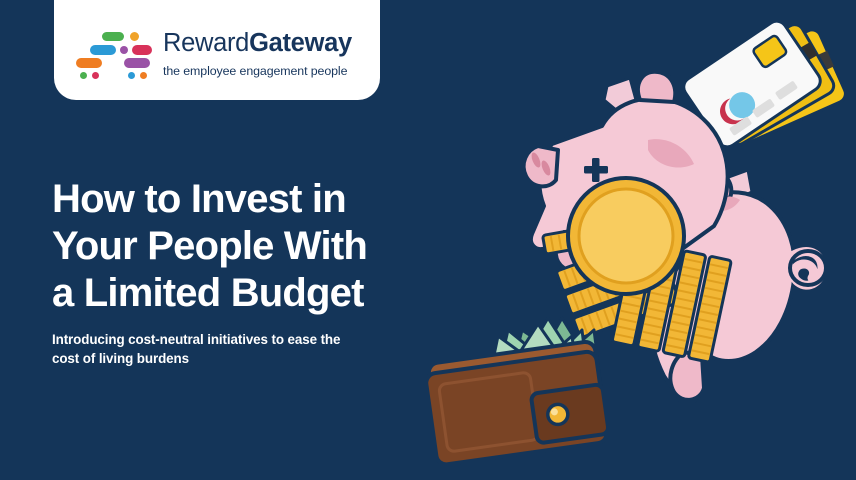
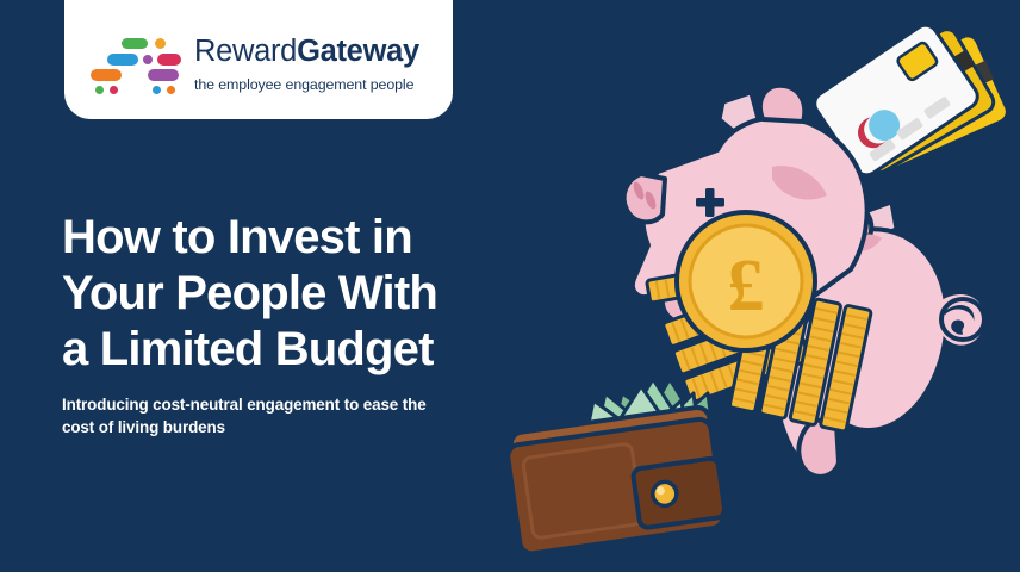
+ £
  RewardGateway
  the employee engagement people
  How to Invest in
  Your People With
  a Limited Budget
- Introducing cost-neutral initiatives to ease the cost of living burdens
+ Introducing cost-neutral engagement to ease the cost of living burdens
